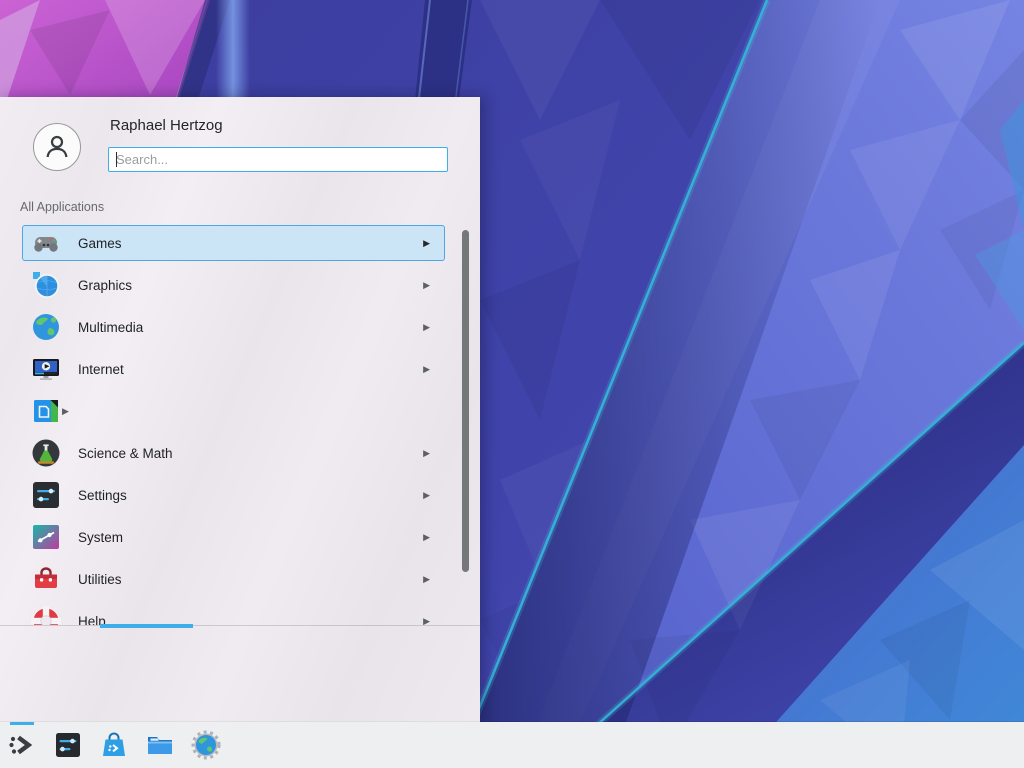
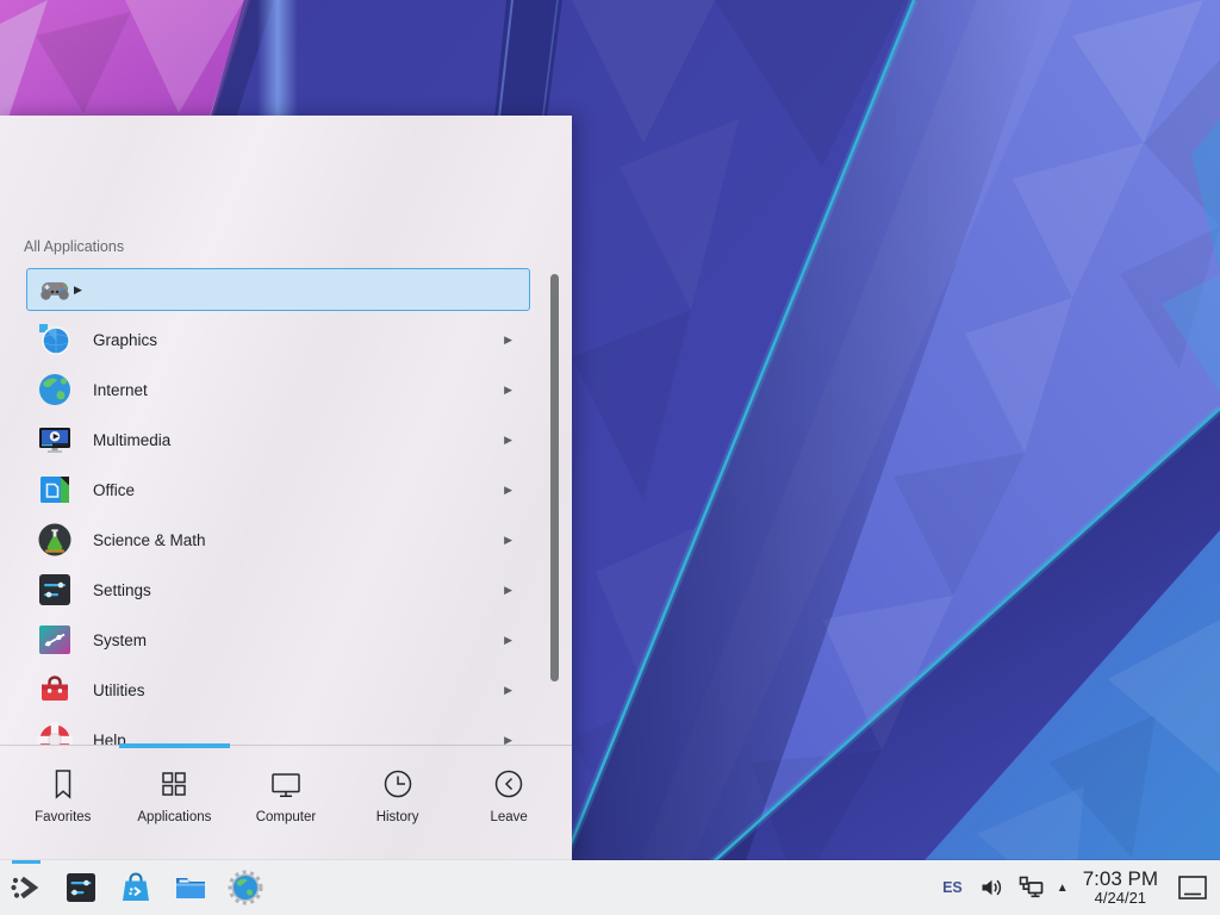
- Raphael Hertzog
- Search...
  All Applications
- Games
  ▶
  Graphics
  ▶
- Multimedia
+ Internet
  ▶
- Internet
+ Multimedia
  ▶
+ Office
  ▶
  Science & Math
  ▶
  Settings
  ▶
  System
  ▶
  Utilities
  ▶
  Help
  ▶
+ Favorites
+ Applications
+ Computer
+ History
+ Leave
+ ES
+ ▲
+ 7:03 PM
+ 4/24/21
